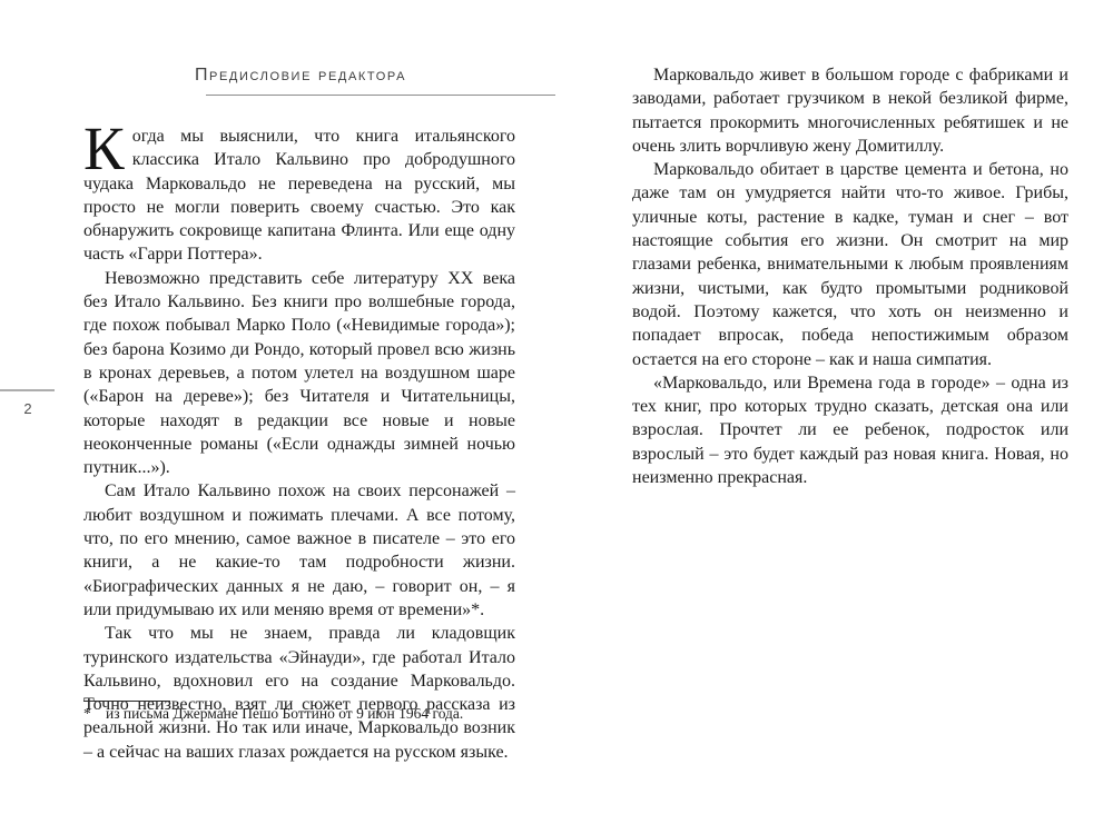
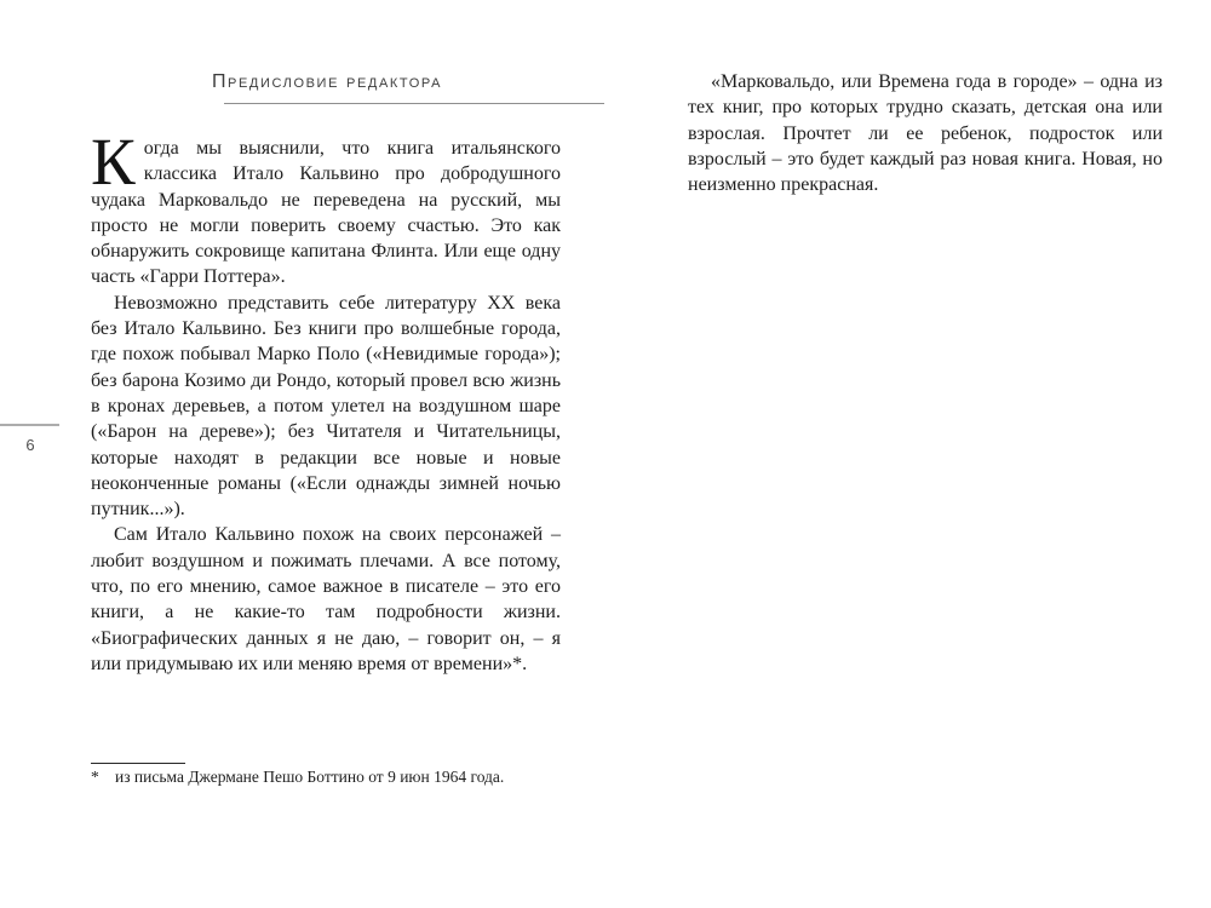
  Предисловие редактора
- 2
+ 6
  К
  огда мы выяснили, что книга итальянского классика Итало Кальвино про добродушного чудака Марковальдо не переведена на русский, мы просто не могли поверить своему счастью. Это как обнаружить сокровище капитана Флинта. Или еще одну часть «Гарри Поттера».
  Невозможно представить себе литературу XX века без Итало Кальвино. Без книги про волшебные города, где похож побывал Марко Поло («Невидимые города»); без барона Козимо ди Рондо, который провел всю жизнь в кронах деревьев, а потом улетел на воздушном шаре («Барон на дереве»); без Читателя и Читательницы, которые находят в редакции все новые и новые неоконченные романы («Если однажды зимней ночью путник...»).
  Сам Итало Кальвино похож на своих персонажей – любит воздушном и пожимать плечами. А все потому, что, по его мнению, самое важное в писателе – это его книги, а не какие-то там подробности жизни. «Биографических данных я не даю, – говорит он, – я или придумываю их или меняю время от времени»*.
- Так что мы не знаем, правда ли кладовщик туринского издательства «Эйнауди», где работал Итало Кальвино, вдохновил его на создание Марковальдо. Точно неизвестно, взят ли сюжет первого рассказа из реальной жизни. Но так или иначе, Марковальдо возник – а сейчас на ваших глазах рождается на русском языке.
  * из письма Джермане Пешо Боттино от 9 июн 1964 года.
- Марковальдо живет в большом городе с фабриками и заводами, работает грузчиком в некой безликой фирме, пытается прокормить многочисленных ребятишек и не очень злить ворчливую жену Домитиллу.
- Марковальдо обитает в царстве цемента и бетона, но даже там он умудряется найти что-то живое. Грибы, уличные коты, растение в кадке, туман и снег – вот настоящие события его жизни. Он смотрит на мир глазами ребенка, внимательными к любым проявлениям жизни, чистыми, как будто промытыми родниковой водой. Поэтому кажется, что хоть он неизменно и попадает впросак, победа непостижимым образом остается на его стороне – как и наша симпатия.
  «Марковальдо, или Времена года в городе» – одна из тех книг, про которых трудно сказать, детская она или взрослая. Прочтет ли ее ребенок, подросток или взрослый – это будет каждый раз новая книга. Новая, но неизменно прекрасная.
